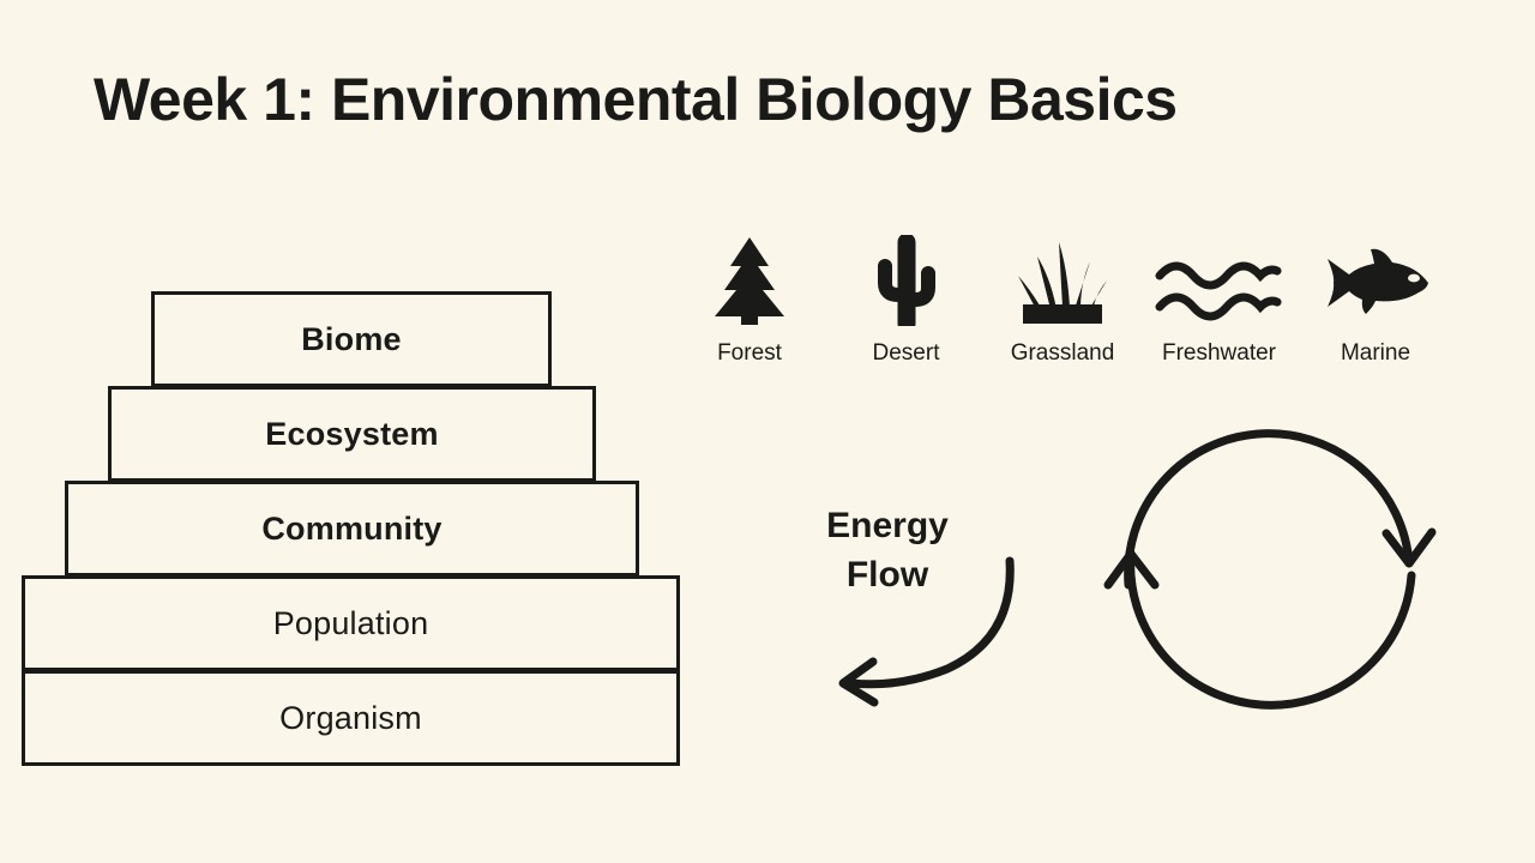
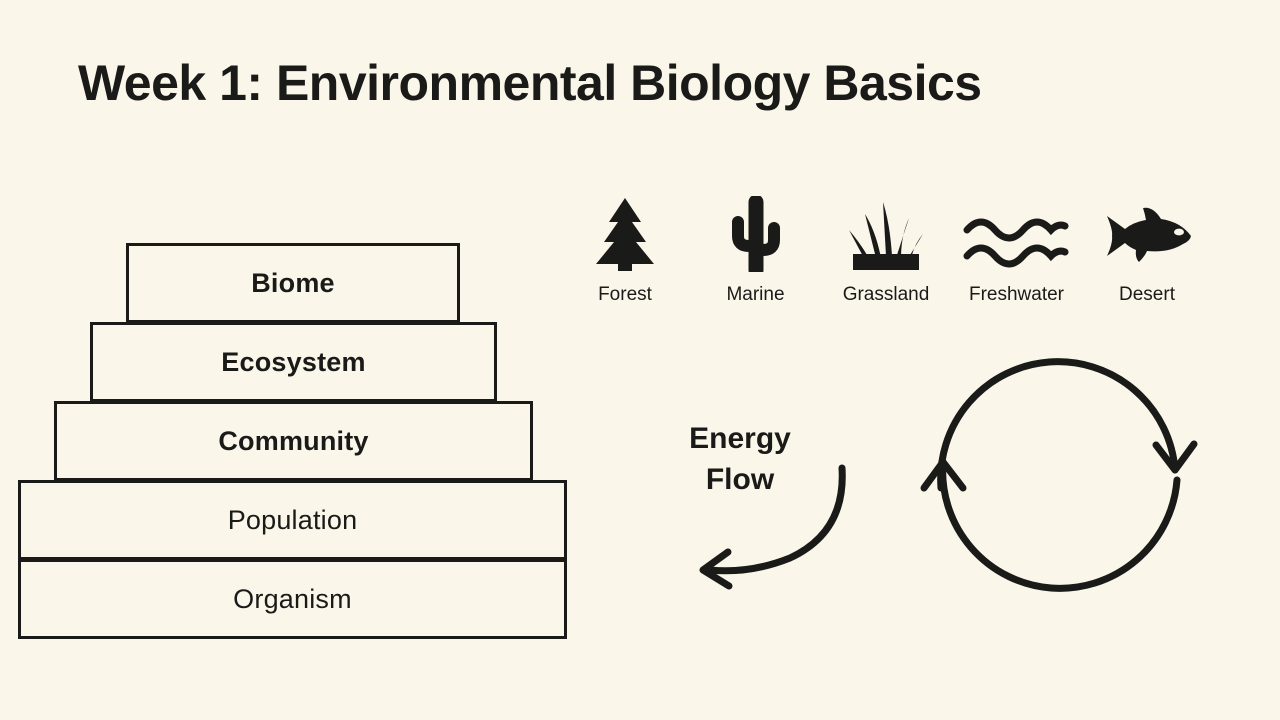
  Week 1: Environmental Biology Basics
  Biome
  Ecosystem
  Community
  Population
  Organism
  Forest
- Desert
+ Marine
  Grassland
  Freshwater
- Marine
+ Desert
  Energy
  Flow
